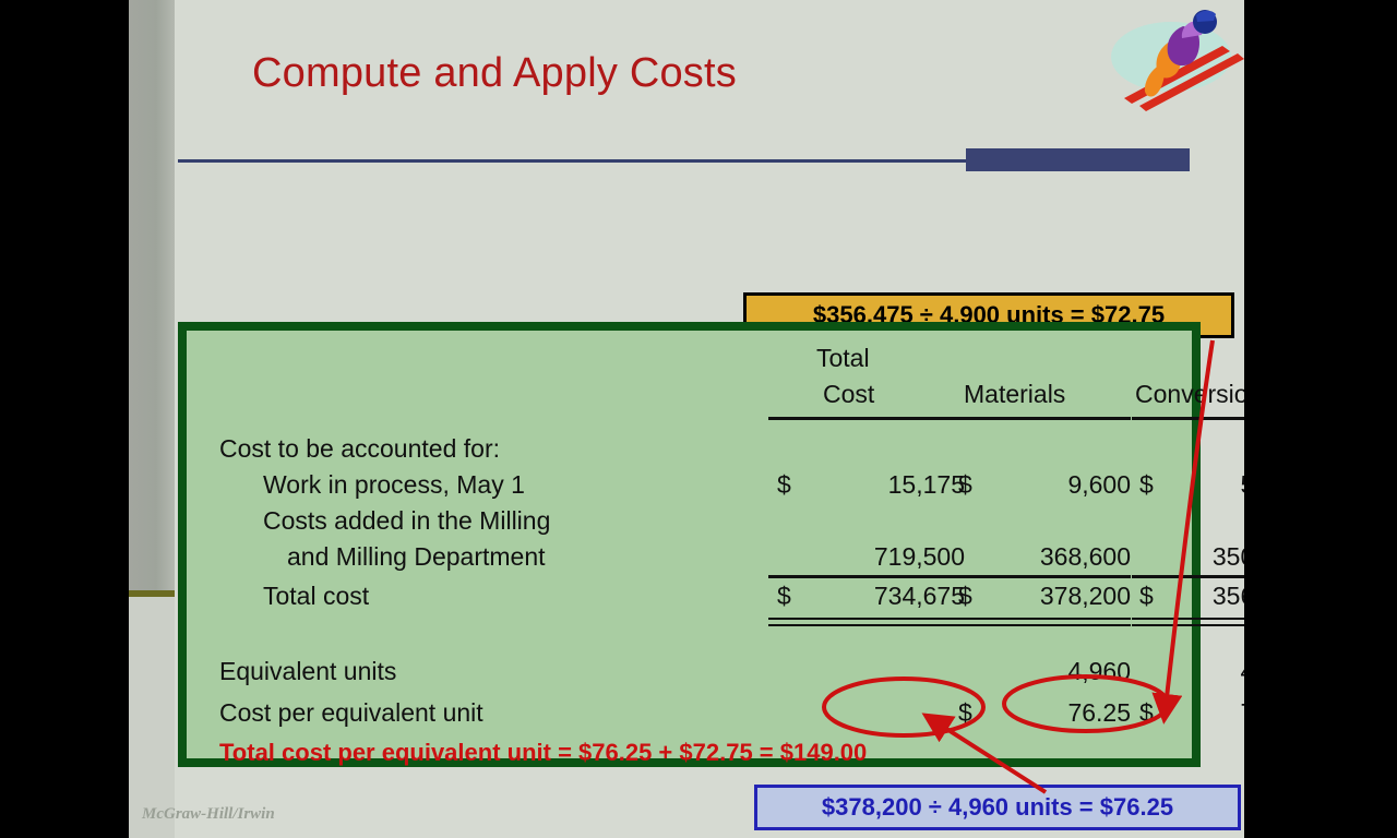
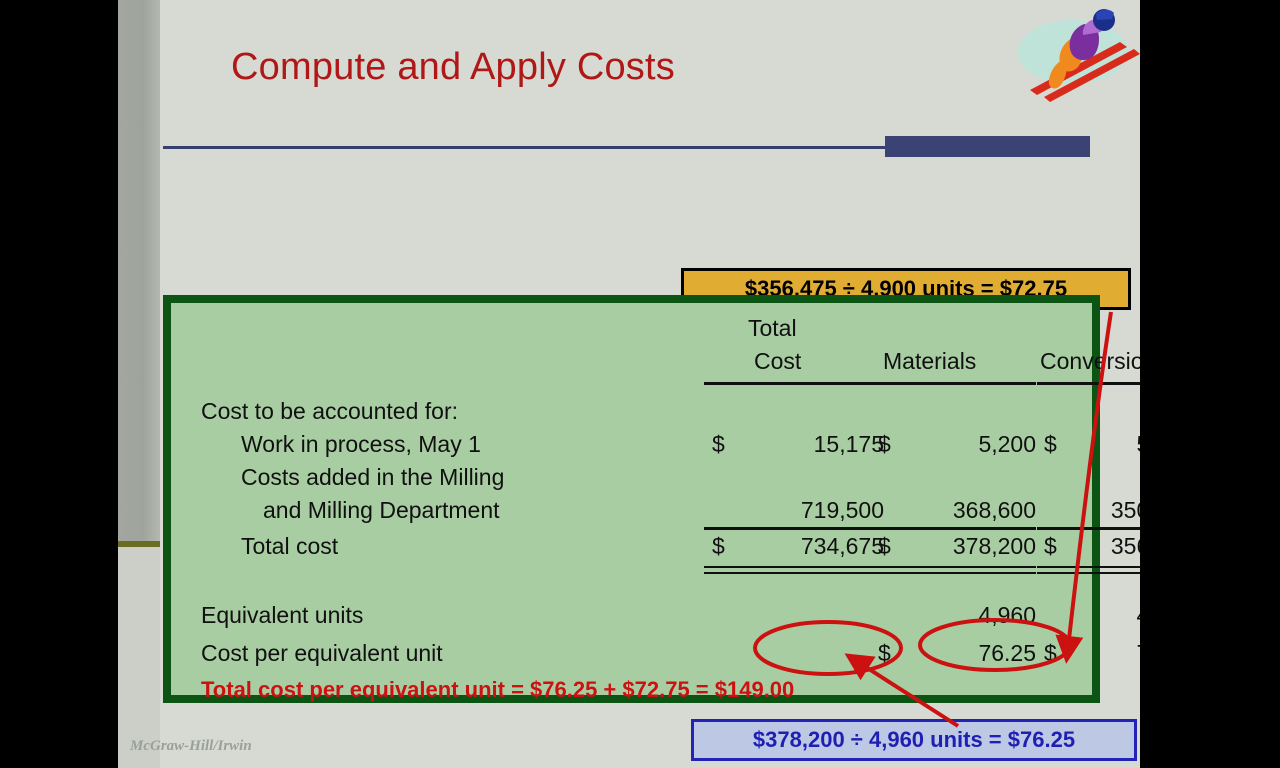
  Compute and Apply Costs
  $356,475 ÷ 4,900 units = $72.75
  Total
  Cost
  Materials
  Conversio
  Cost to be accounted for:
  Work in process, May 1
  $
  15,175
  $
- 9,600
+ 5,200
  $
  Costs added in the Milling
  and Milling Department
  719,500
  368,600
  Total cost
  $
  734,675
  $
  378,200
  $
  Equivalent units
  4,960
  Cost per equivalent unit
  $
  76.25
  $
  Total cost per equivalent unit = $76.25 + $72.75 = $149.00
  $378,200 ÷ 4,960 units = $76.25
  McGraw-Hill/Irwin
